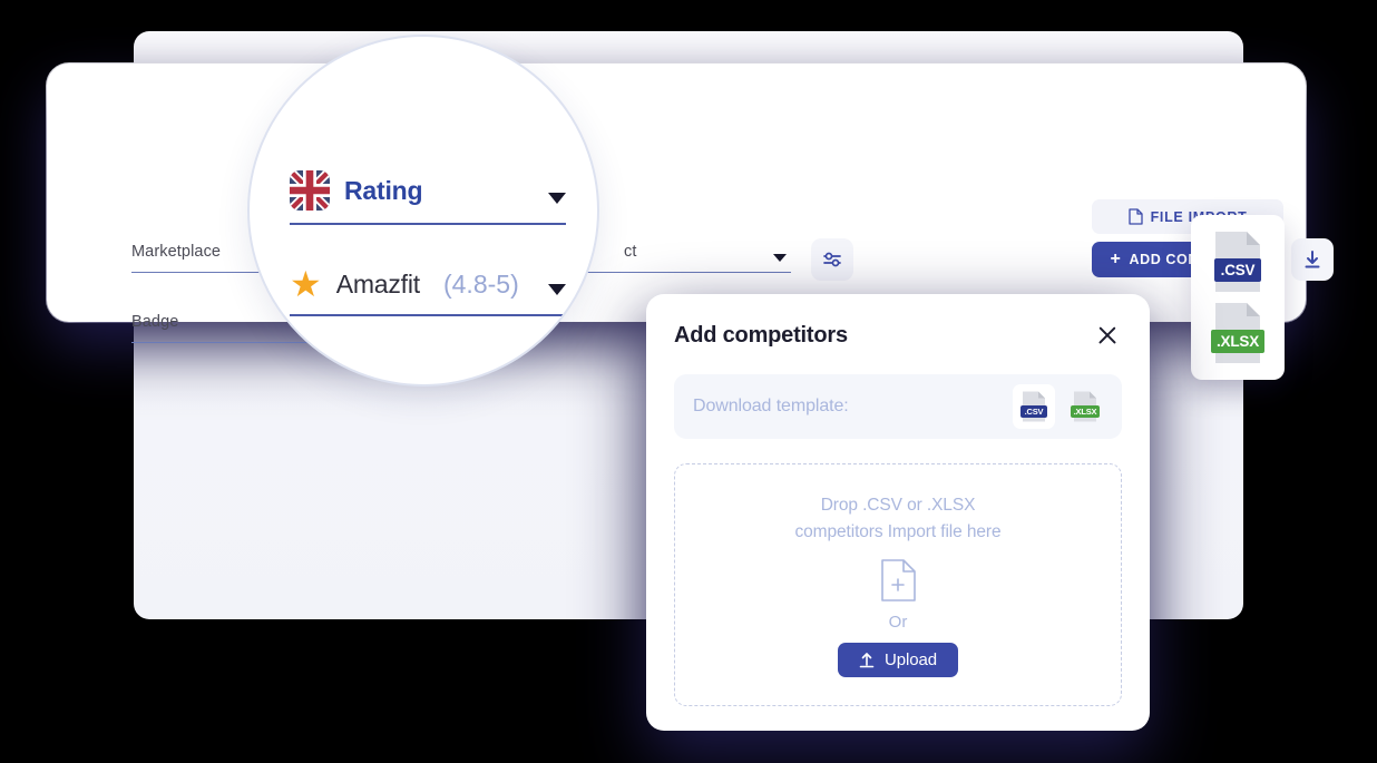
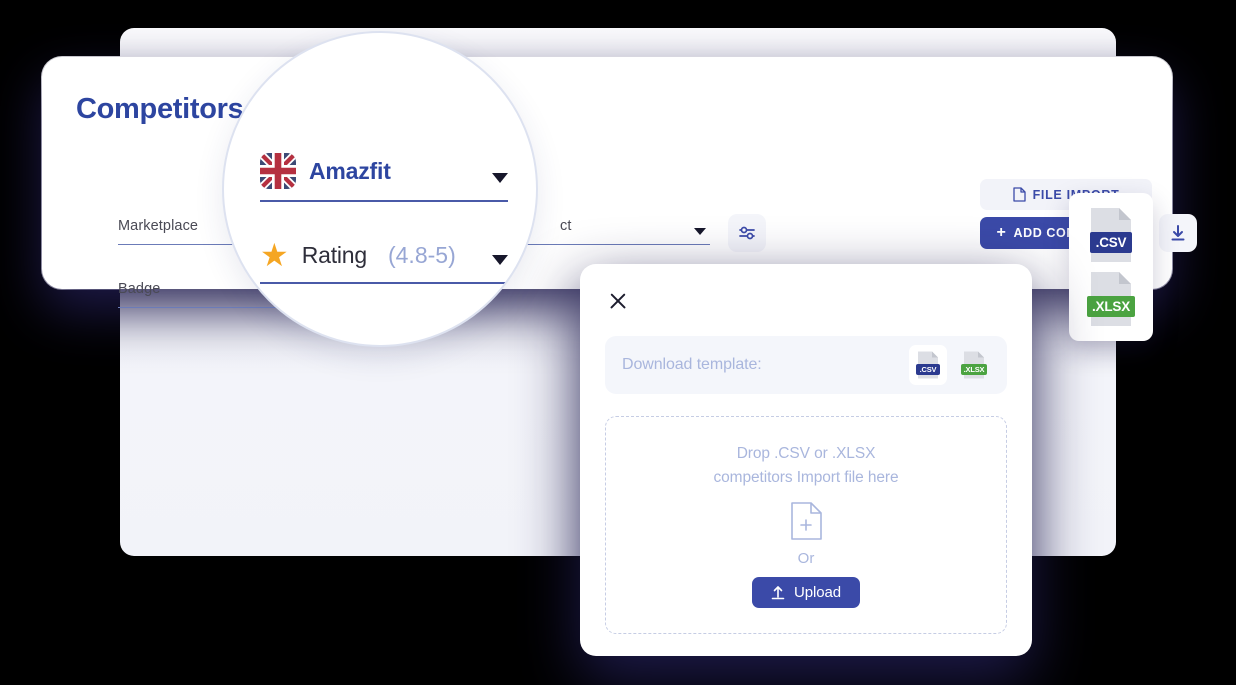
+ Competitors
  Marketplace
  Badge
  ct
  +
  .CSV
  .XLSX
- Rating
+ Amazfit
  ★
- Amazfit
+ Rating
  (4.8-5)
- Add competitors
  Download template:
  .CSV
  .XLSX
  Drop .CSV or .XLSX
  competitors Import file here
  Or
  Upload
